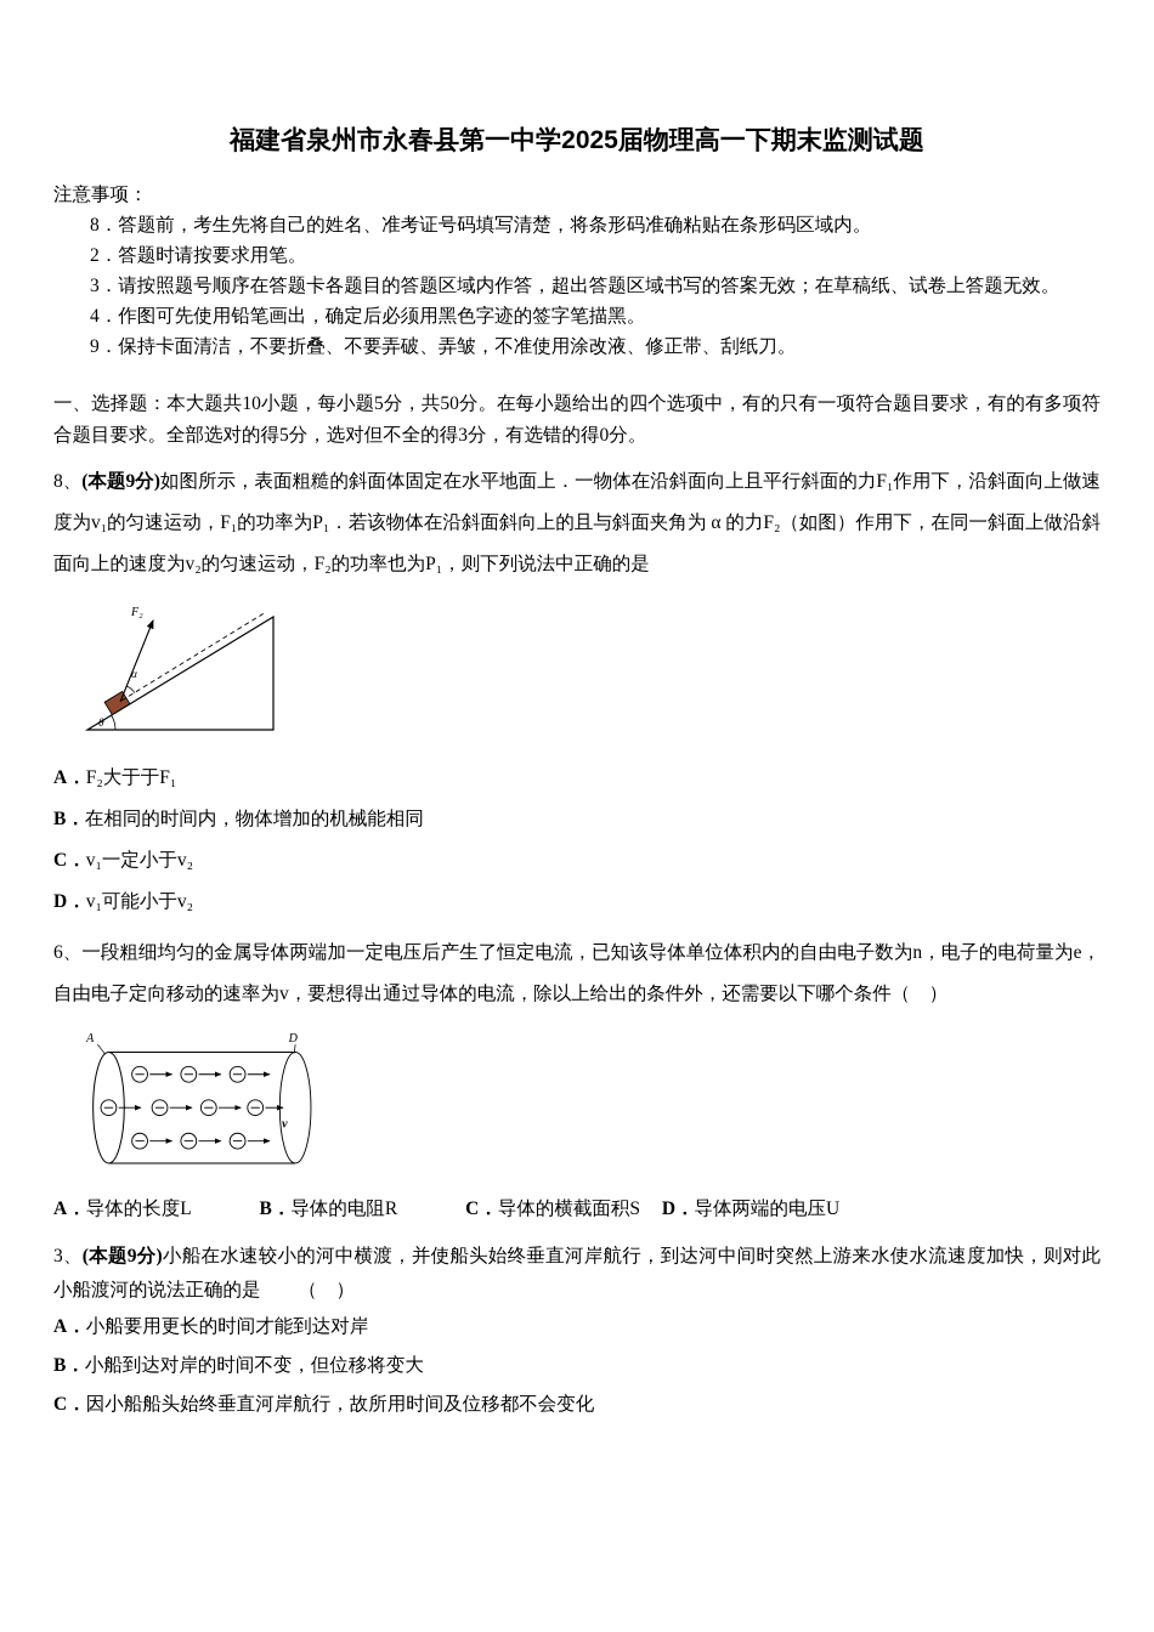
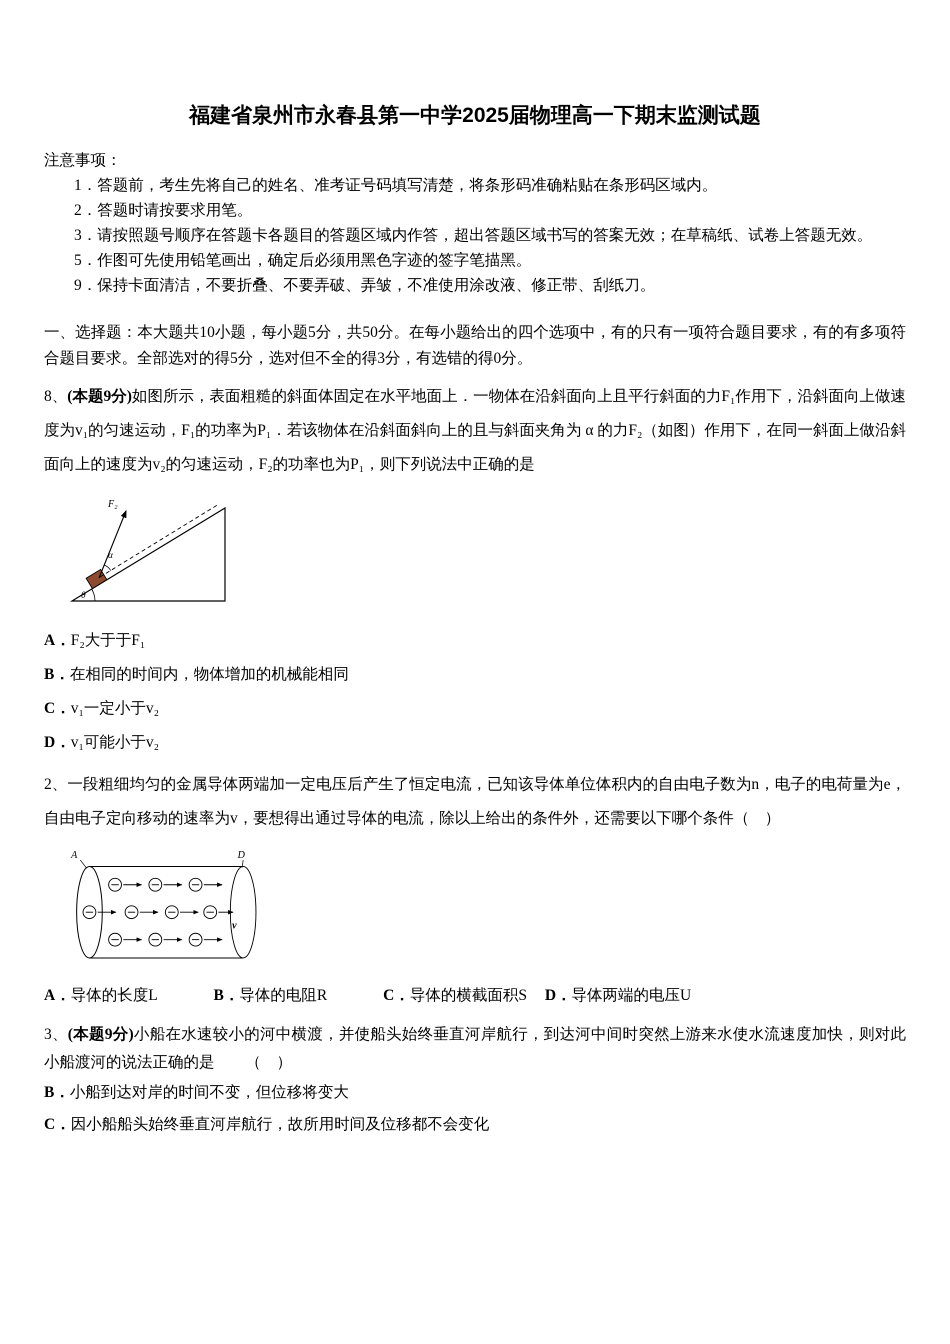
  福建省泉州市永春县第一中学2025届物理高一下期末监测试题
  注意事项：
- 8．答题前，考生先将自己的姓名、准考证号码填写清楚，将条形码准确粘贴在条形码区域内。
+ 1．答题前，考生先将自己的姓名、准考证号码填写清楚，将条形码准确粘贴在条形码区域内。
  2．答题时请按要求用笔。
  3．请按照题号顺序在答题卡各题目的答题区域内作答，超出答题区域书写的答案无效；在草稿纸、试卷上答题无效。
- 4．作图可先使用铅笔画出，确定后必须用黑色字迹的签字笔描黑。
+ 5．作图可先使用铅笔画出，确定后必须用黑色字迹的签字笔描黑。
  9．保持卡面清洁，不要折叠、不要弄破、弄皱，不准使用涂改液、修正带、刮纸刀。
  一、选择题：本大题共10小题，每小题5分，共50分。在每小题给出的四个选项中，有的只有一项符合题目要求，有的有多项符合题目要求。全部选对的得5分，选对但不全的得3分，有选错的得0分。
  8、(本题9分)如图所示，表面粗糙的斜面体固定在水平地面上．一物体在沿斜面向上且平行斜面的力F₁作用下，沿斜面向上做速度为v₁的匀速运动，F₁的功率为P₁．若该物体在沿斜面斜向上的且与斜面夹角为 α 的力F₂（如图）作用下，在同一斜面上做沿斜面向上的速度为v₂的匀速运动，F₂的功率也为P₁，则下列说法中正确的是
  θ
  α
  F₂
  A．F₂大于于F₁
  B．在相同的时间内，物体增加的机械能相同
  C．v₁一定小于v₂
  D．v₁可能小于v₂
- 6、一段粗细均匀的金属导体两端加一定电压后产生了恒定电流，已知该导体单位体积内的自由电子数为n，电子的电荷量为e，自由电子定向移动的速率为v，要想得出通过导体的电流，除以上给出的条件外，还需要以下哪个条件（ ）
+ 2、一段粗细均匀的金属导体两端加一定电压后产生了恒定电流，已知该导体单位体积内的自由电子数为n，电子的电荷量为e，自由电子定向移动的速率为v，要想得出通过导体的电流，除以上给出的条件外，还需要以下哪个条件（ ）
  A
  D
  v
  A．导体的长度L B．导体的电阻R C．导体的横截面积S D．导体两端的电压U
  3、(本题9分)小船在水速较小的河中横渡，并使船头始终垂直河岸航行，到达河中间时突然上游来水使水流速度加快，则对此小船渡河的说法正确的是 （ ）
- A．小船要用更长的时间才能到达对岸
  B．小船到达对岸的时间不变，但位移将变大
  C．因小船船头始终垂直河岸航行，故所用时间及位移都不会变化
